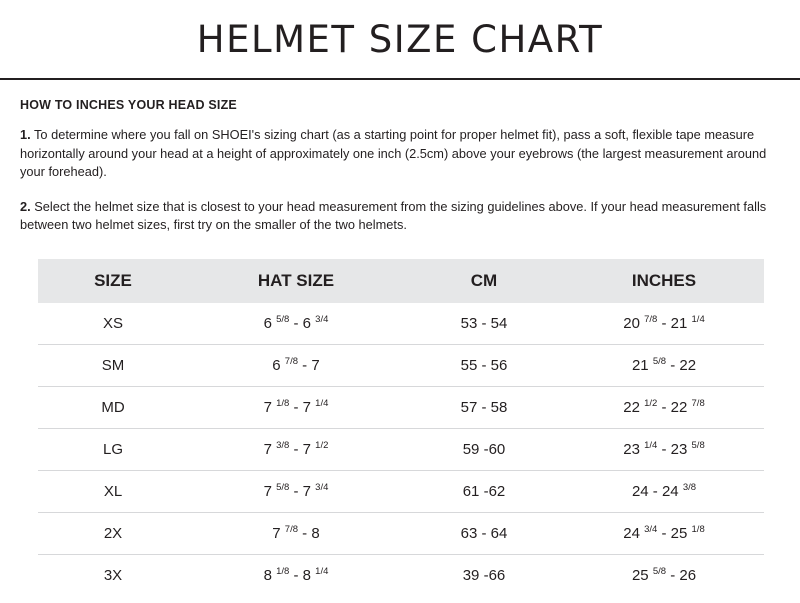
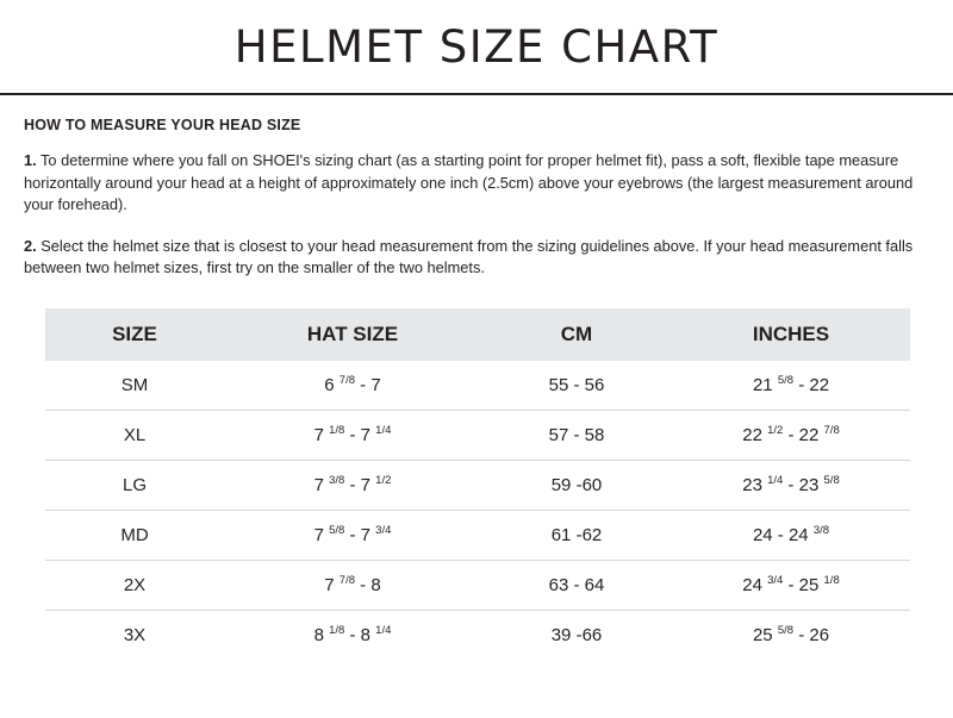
  HELMET SIZE CHART
- HOW TO INCHES YOUR HEAD SIZE
+ HOW TO MEASURE YOUR HEAD SIZE
  1. To determine where you fall on SHOEI's sizing chart (as a starting point for proper helmet fit), pass a soft, flexible tape measure horizontally around your head at a height of approximately one inch (2.5cm) above your eyebrows (the largest measurement around your forehead).
  2. Select the helmet size that is closest to your head measurement from the sizing guidelines above. If your head measurement falls between two helmet sizes, first try on the smaller of the two helmets.
  SIZE	HAT SIZE	CM	INCHES
- XS	6 5/8 - 6 3/4	53 - 54	20 7/8 - 21 1/4
  SM	6 7/8 - 7	55 - 56	21 5/8 - 22
- MD	7 1/8 - 7 1/4	57 - 58	22 1/2 - 22 7/8
+ XL	7 1/8 - 7 1/4	57 - 58	22 1/2 - 22 7/8
  LG	7 3/8 - 7 1/2	59 -60	23 1/4 - 23 5/8
- XL	7 5/8 - 7 3/4	61 -62	24 - 24 3/8
+ MD	7 5/8 - 7 3/4	61 -62	24 - 24 3/8
  2X	7 7/8 - 8	63 - 64	24 3/4 - 25 1/8
  3X	8 1/8 - 8 1/4	39 -66	25 5/8 - 26
